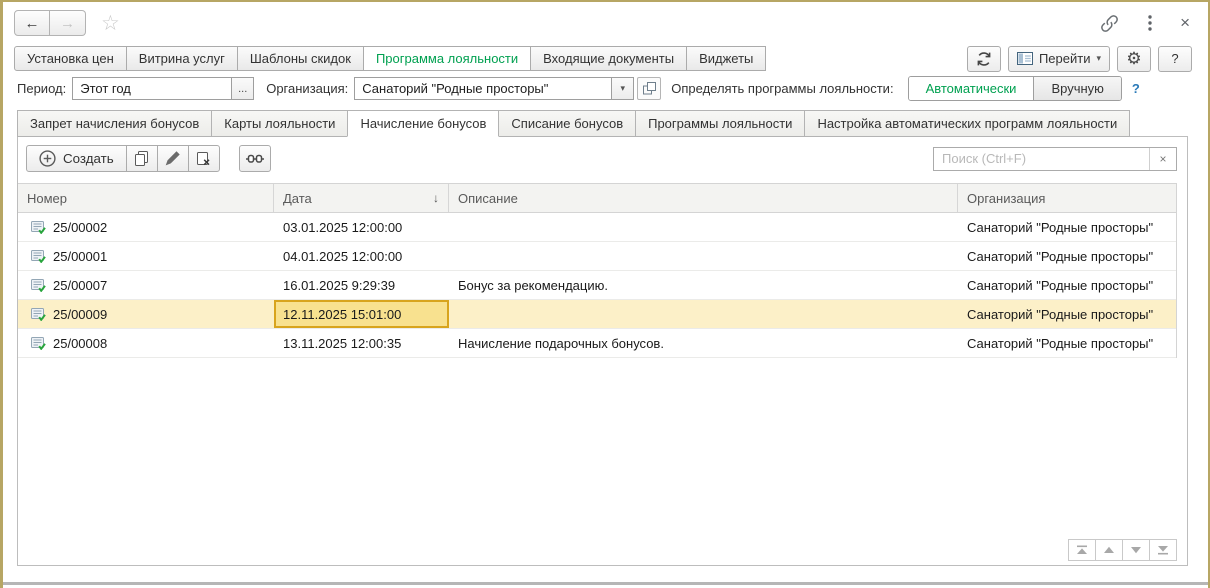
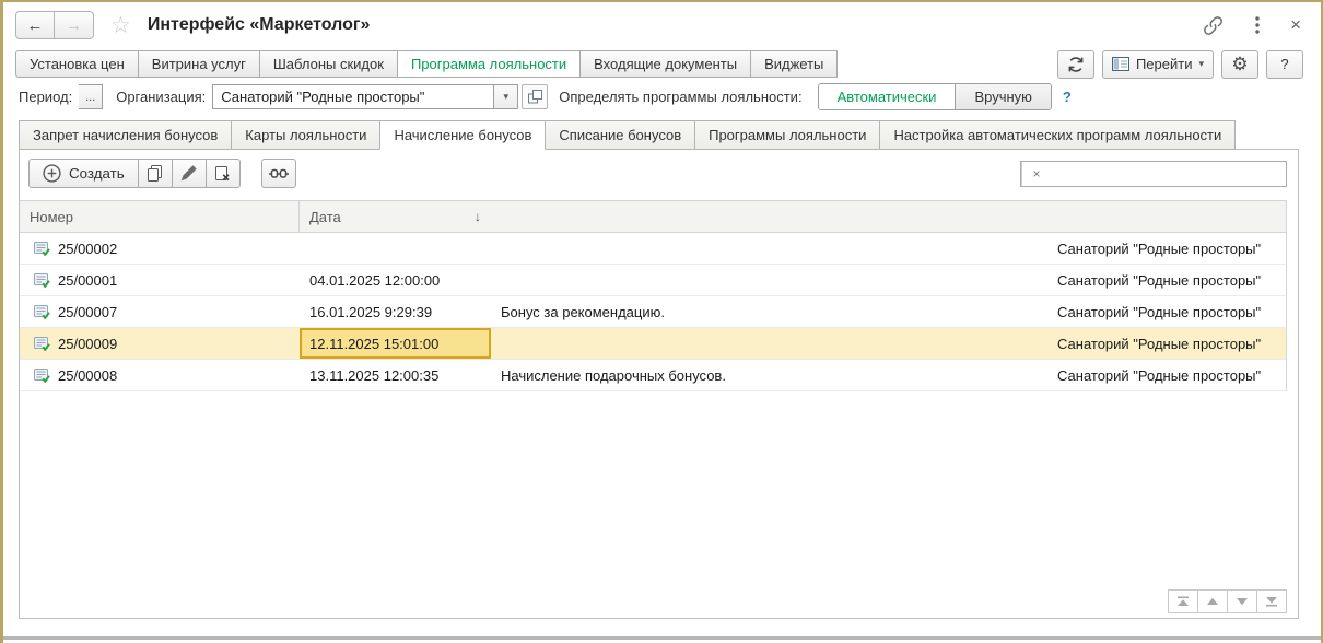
  ←
  →
  ☆
+ Интерфейс «Маркетолог»
  ×
  Установка цен
  Витрина услуг
  Шаблоны скидок
  Программа лояльности
  Входящие документы
  Виджеты
  Перейти
  ▾
  ⚙
  ?
  Период:
- Этот год
  ...
  Организация:
  Санаторий "Родные просторы"
  ▾
  Определять программы лояльности:
  Автоматически
  Вручную
  ?
  Запрет начисления бонусов
  Карты лояльности
  Начисление бонусов
  Списание бонусов
  Программы лояльности
  Настройка автоматических программ лояльности
  Создать
- Поиск (Ctrl+F)
  ×
  Номер
  Дата
  ↓
- Описание
- Организация
  25/00002
- 03.01.2025 12:00:00
  Санаторий "Родные просторы"
  25/00001
  04.01.2025 12:00:00
  Санаторий "Родные просторы"
  25/00007
  16.01.2025 9:29:39
  Бонус за рекомендацию.
  Санаторий "Родные просторы"
  25/00009
  12.11.2025 15:01:00
  Санаторий "Родные просторы"
  25/00008
  13.11.2025 12:00:35
  Начисление подарочных бонусов.
  Санаторий "Родные просторы"
